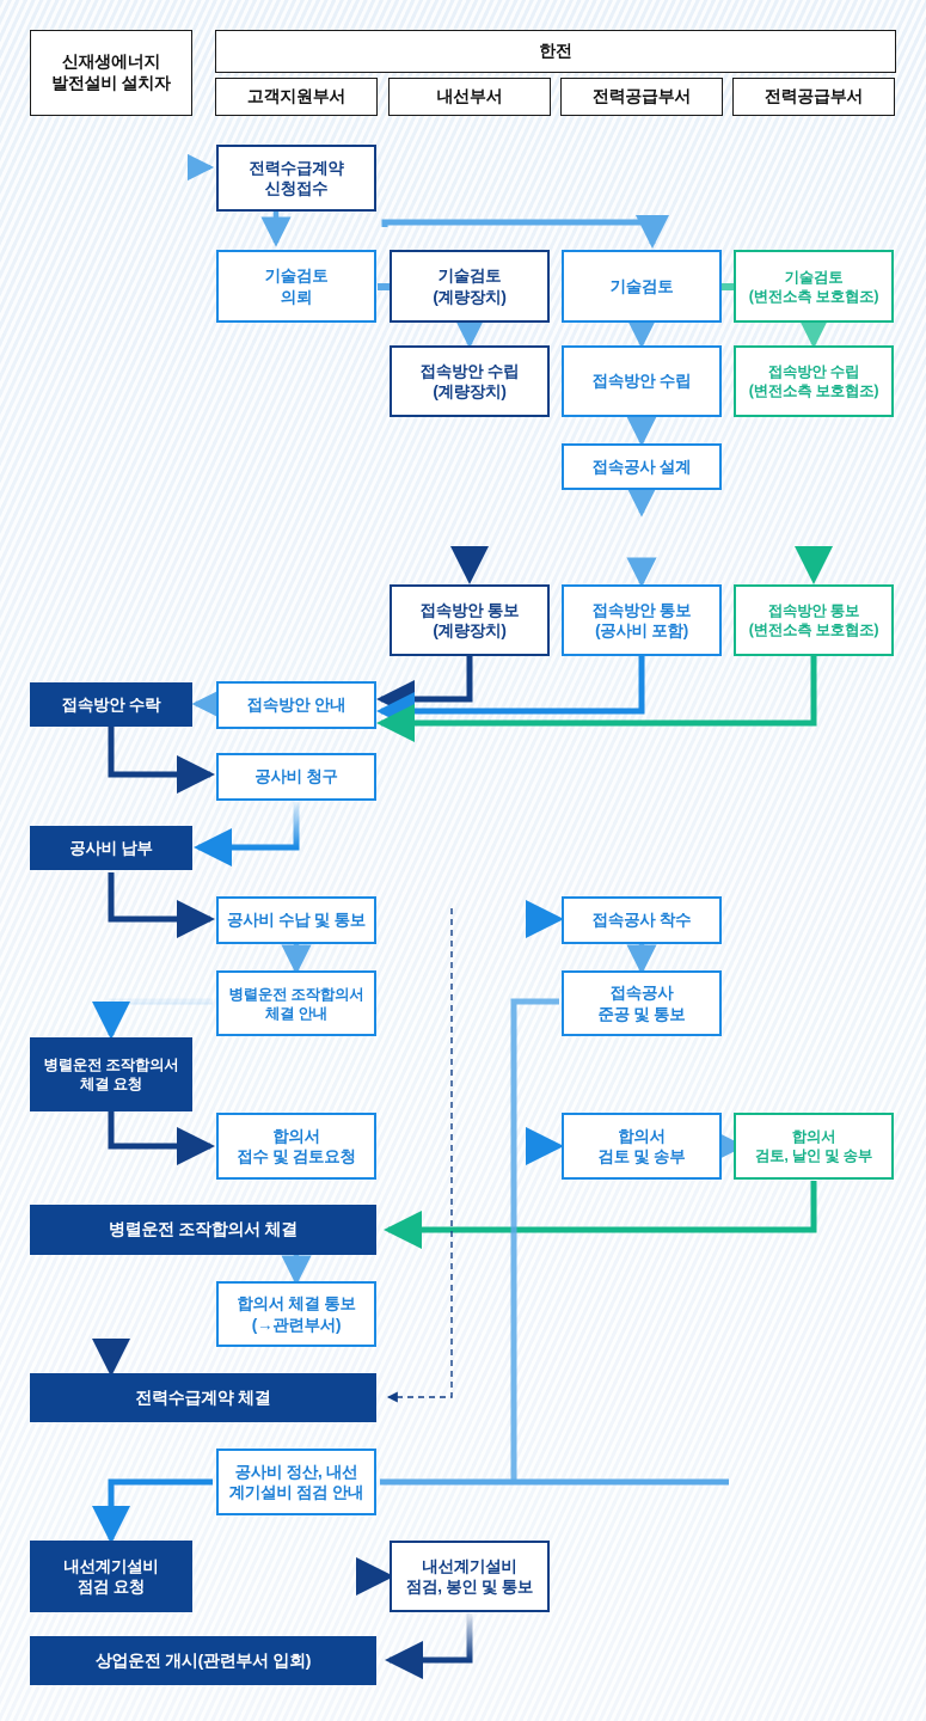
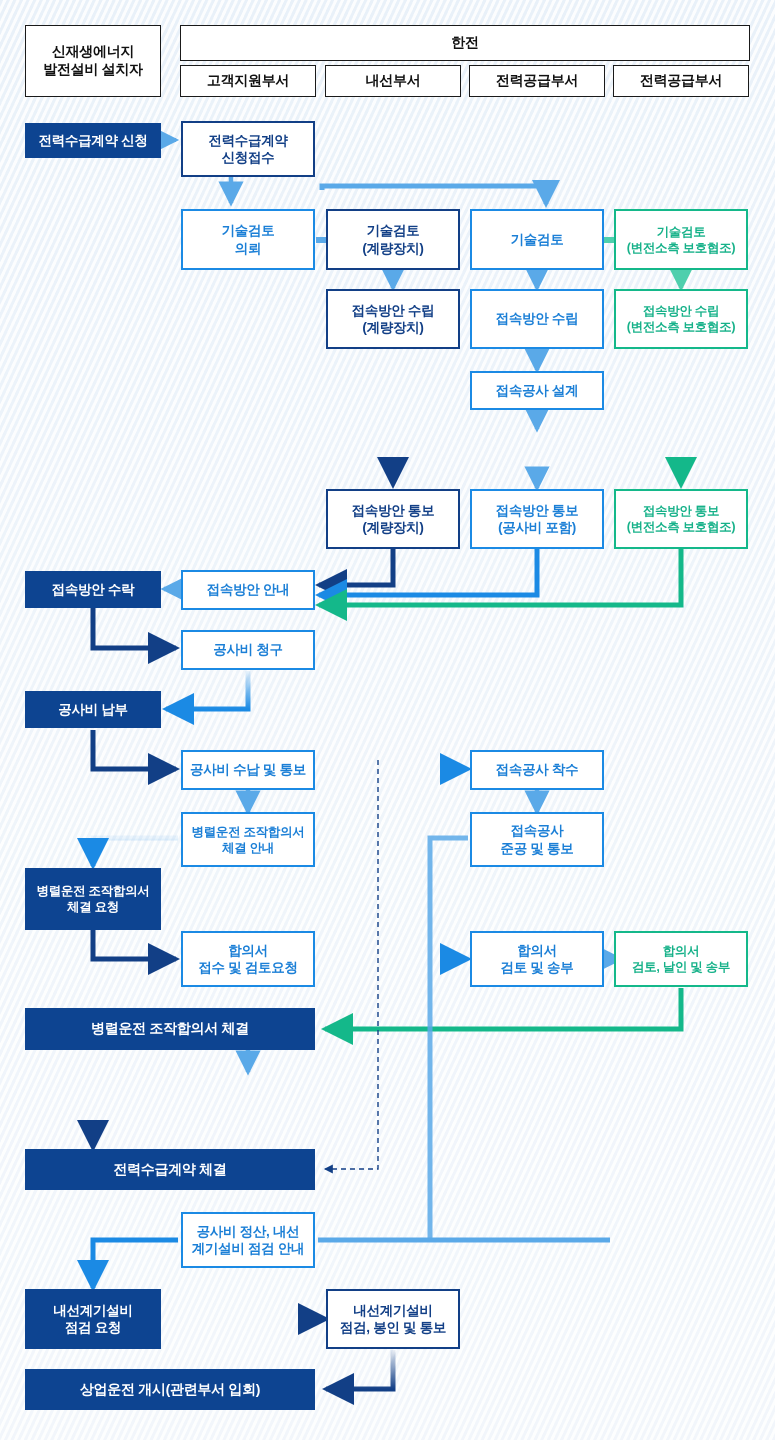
  신재생에너지
  발전설비 설치자
  한전
  고객지원부서
  내선부서
  전력공급부서
  전력공급부서
+ 전력수급계약 신청
  전력수급계약
  신청접수
  기술검토
  의뢰
  기술검토
  (계량장치)
  기술검토
  기술검토
  (변전소측 보호협조)
  접속방안 수립
  (계량장치)
  접속방안 수립
  접속방안 수립
  (변전소측 보호협조)
  접속공사 설계
  접속방안 통보
  (계량장치)
  접속방안 통보
  (공사비 포함)
  접속방안 통보
  (변전소측 보호협조)
  접속방안 수락
  접속방안 안내
  공사비 청구
  공사비 납부
  공사비 수납 및 통보
  접속공사 착수
  병렬운전 조작합의서
  체결 안내
  접속공사
  준공 및 통보
  병렬운전 조작합의서
  체결 요청
  합의서
  접수 및 검토요청
  합의서
  검토 및 송부
  합의서
  검토, 날인 및 송부
  병렬운전 조작합의서 체결
- 합의서 체결 통보
- (→관련부서)
  전력수급계약 체결
  공사비 정산, 내선
  계기설비 점검 안내
  내선계기설비
  점검 요청
  내선계기설비
  점검, 봉인 및 통보
  상업운전 개시(관련부서 입회)
